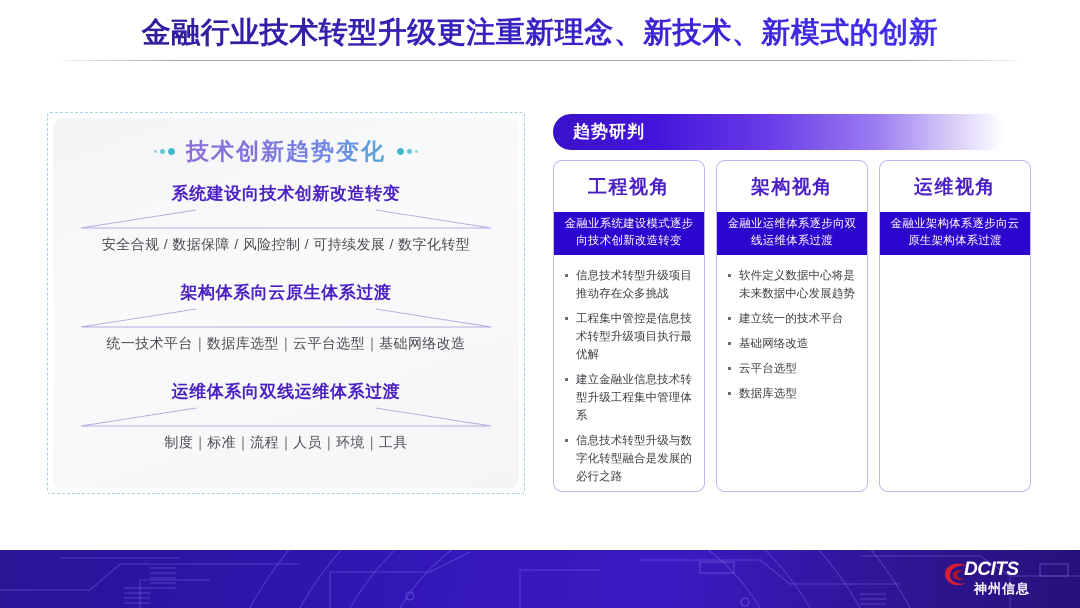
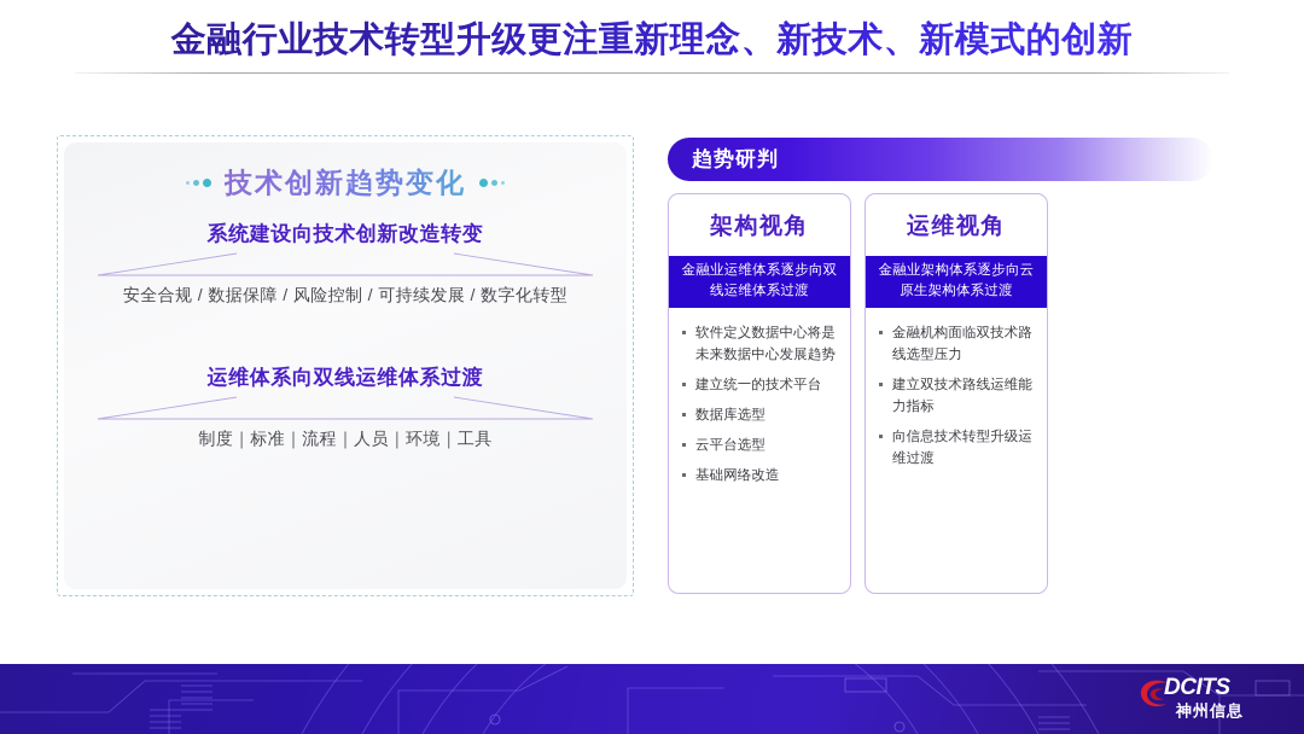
  金融行业技术转型升级更注重新理念、新技术、新模式的创新
  技术创新趋势变化
  系统建设向技术创新改造转变
  安全合规 / 数据保障 / 风险控制 / 可持续发展 / 数字化转型
- 架构体系向云原生体系过渡
- 统一技术平台｜数据库选型｜云平台选型｜基础网络改造
  运维体系向双线运维体系过渡
  制度｜标准｜流程｜人员｜环境｜工具
  趋势研判
- 工程视角
- 金融业系统建设模式逐步向技术创新改造转变
- 信息技术转型升级项目推动存在众多挑战
- 工程集中管控是信息技术转型升级项目执行最优解
- 建立金融业信息技术转型升级工程集中管理体系
- 信息技术转型升级与数字化转型融合是发展的必行之路
  架构视角
  金融业运维体系逐步向双线运维体系过渡
  软件定义数据中心将是未来数据中心发展趋势
  建立统一的技术平台
- 基础网络改造
+ 数据库选型
  云平台选型
- 数据库选型
+ 基础网络改造
  运维视角
  金融业架构体系逐步向云原生架构体系过渡
+ 金融机构面临双技术路线选型压力
+ 建立双技术路线运维能力指标
+ 向信息技术转型升级运维过渡
  DCITS
  神州信息
